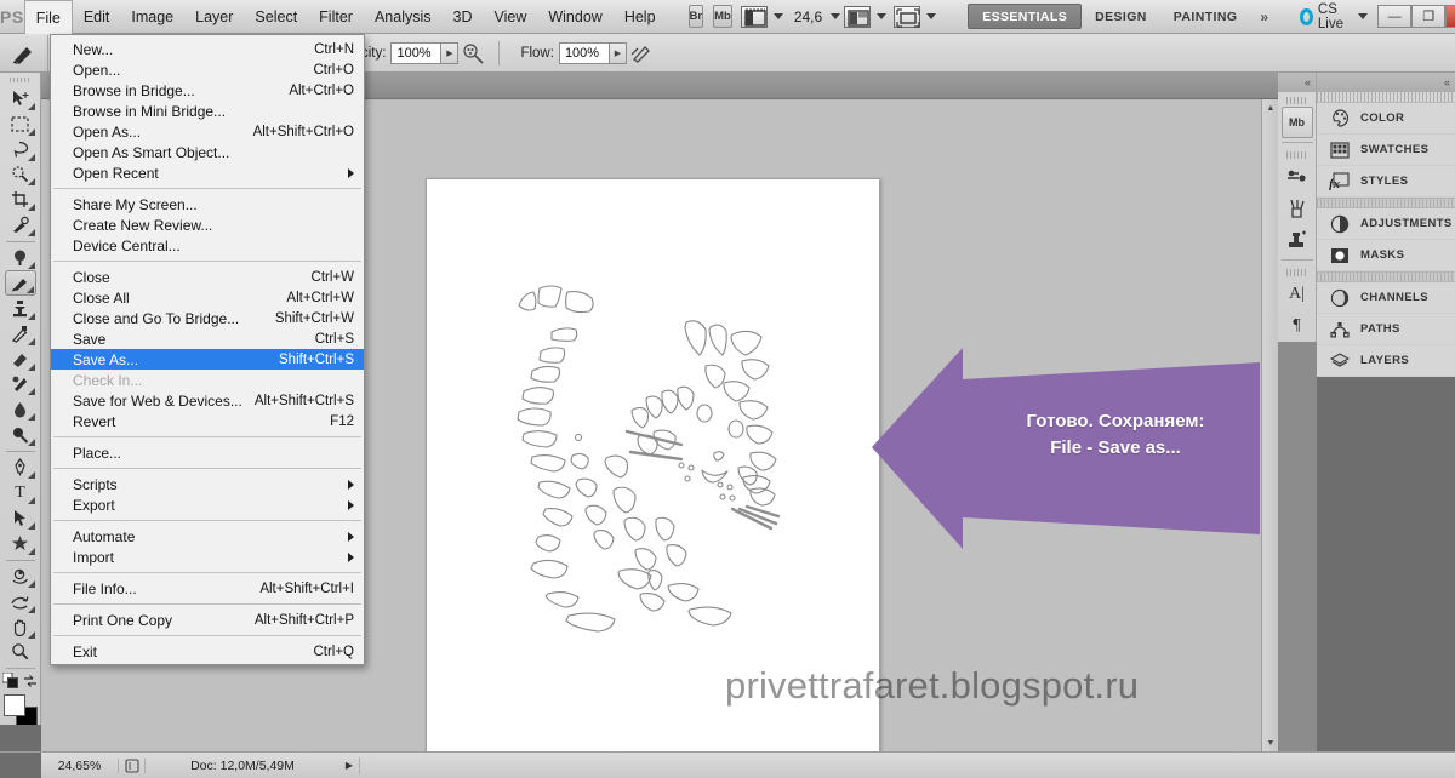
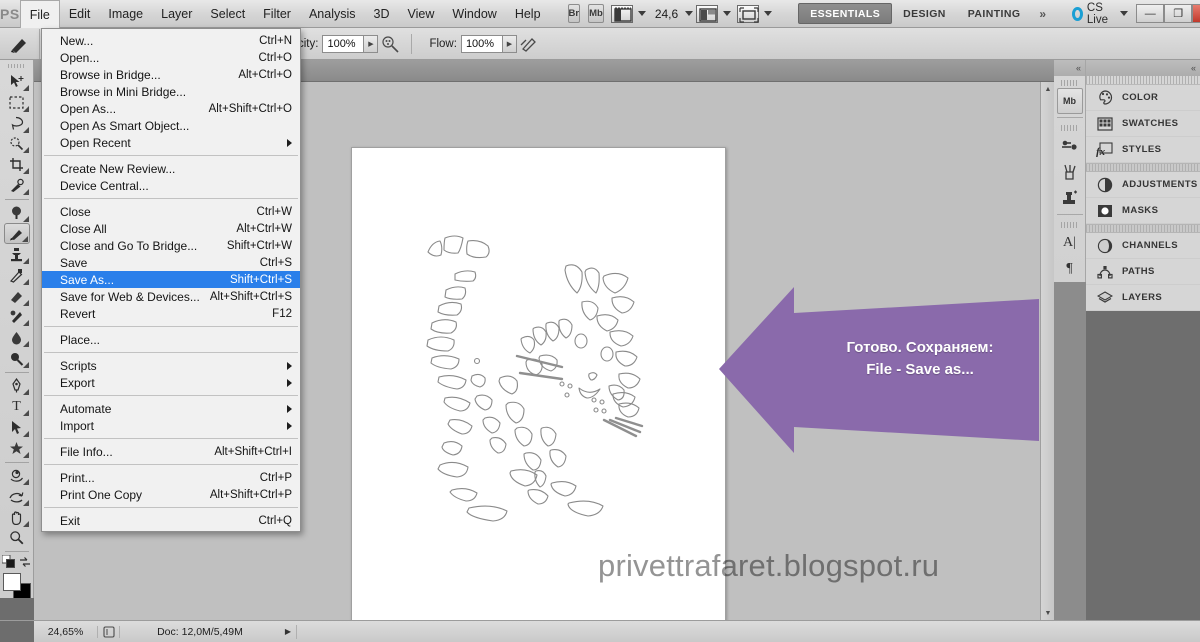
  PS
  File
  Edit
  Image
  Layer
  Select
  Filter
  Analysis
  3D
  View
  Window
  Help
  Br
  Mb
  24,6
  ESSENTIALS
  DESIGN
  PAINTING
  »
  CS Live
  —
  ❐
  ity:
  100%
  Flow:
  100%
  T
  Готово. Сохраняем:
  File - Save as...
  privettrafaret.blogspot.ru
  «
  Mb
  A|
  ¶
  «
  COLOR
  SWATCHES
  fx
  STYLES
  ADJUSTMENTS
  MASKS
  CHANNELS
  PATHS
  LAYERS
  24,65%
  Doc: 12,0M/5,49M
  ▶
  New...
  Ctrl+N
  Open...
  Ctrl+O
  Browse in Bridge...
  Alt+Ctrl+O
  Browse in Mini Bridge...
  Open As...
  Alt+Shift+Ctrl+O
  Open As Smart Object...
  Open Recent
- Share My Screen...
  Create New Review...
  Device Central...
  Close
  Ctrl+W
  Close All
  Alt+Ctrl+W
  Close and Go To Bridge...
  Shift+Ctrl+W
  Save
  Ctrl+S
  Save As...
  Shift+Ctrl+S
- Check In...
  Save for Web & Devices...
  Alt+Shift+Ctrl+S
  Revert
  F12
  Place...
  Scripts
  Export
  Automate
  Import
  File Info...
  Alt+Shift+Ctrl+I
+ Print...
+ Ctrl+P
  Print One Copy
  Alt+Shift+Ctrl+P
  Exit
  Ctrl+Q
